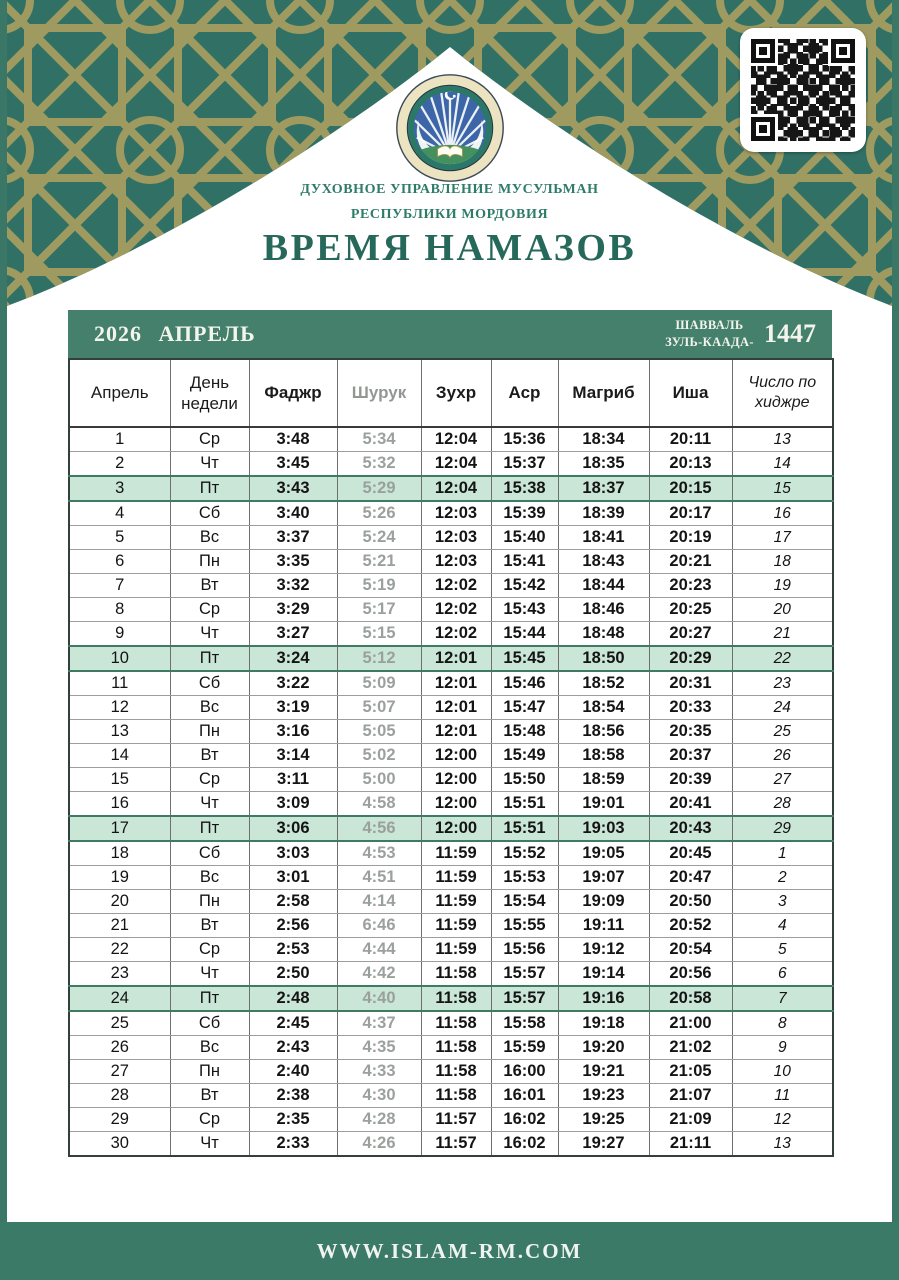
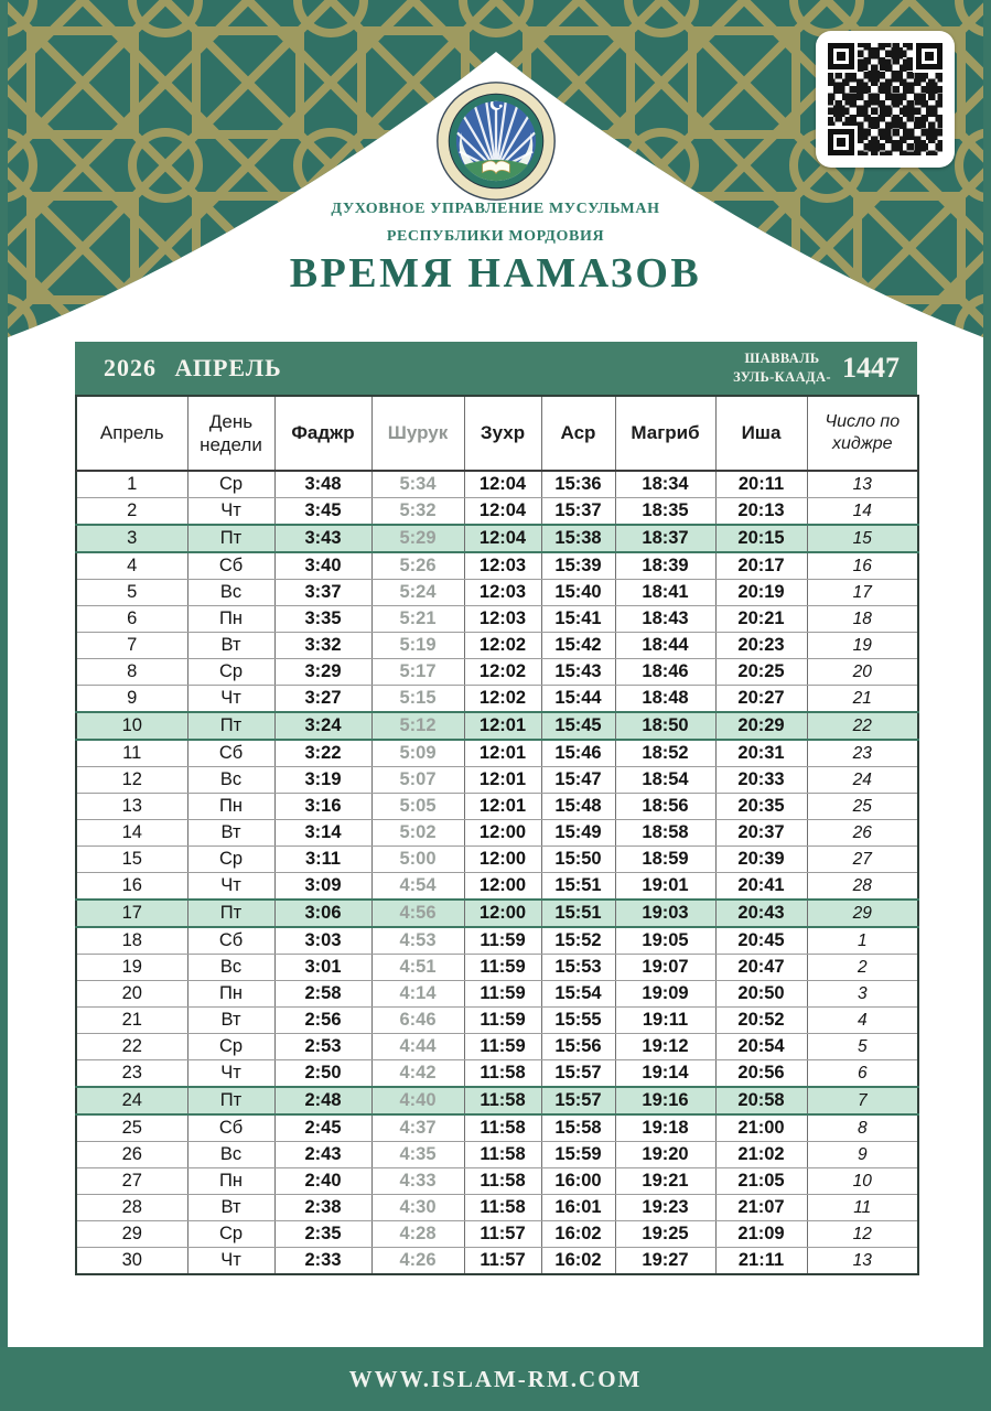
  ДУХОВНОЕ УПРАВЛЕНИЕ МУСУЛЬМАН
  РЕСПУБЛИКИ МОРДОВИЯ
  ВРЕМЯ НАМАЗОВ
  2026 АПРЕЛЬ
  ШАВВАЛЬ
  ЗУЛЬ-КААДА-
  1447
  Апрель	День недели	Фаджр	Шурук	Зухр	Аср	Магриб	Иша	Число по хиджре
  1	Ср	3:48	5:34	12:04	15:36	18:34	20:11	13
  2	Чт	3:45	5:32	12:04	15:37	18:35	20:13	14
  3	Пт	3:43	5:29	12:04	15:38	18:37	20:15	15
  4	Сб	3:40	5:26	12:03	15:39	18:39	20:17	16
  5	Вс	3:37	5:24	12:03	15:40	18:41	20:19	17
  6	Пн	3:35	5:21	12:03	15:41	18:43	20:21	18
  7	Вт	3:32	5:19	12:02	15:42	18:44	20:23	19
  8	Ср	3:29	5:17	12:02	15:43	18:46	20:25	20
  9	Чт	3:27	5:15	12:02	15:44	18:48	20:27	21
  10	Пт	3:24	5:12	12:01	15:45	18:50	20:29	22
  11	Сб	3:22	5:09	12:01	15:46	18:52	20:31	23
  12	Вс	3:19	5:07	12:01	15:47	18:54	20:33	24
  13	Пн	3:16	5:05	12:01	15:48	18:56	20:35	25
  14	Вт	3:14	5:02	12:00	15:49	18:58	20:37	26
  15	Ср	3:11	5:00	12:00	15:50	18:59	20:39	27
- 16	Чт	3:09	4:58	12:00	15:51	19:01	20:41	28
+ 16	Чт	3:09	4:54	12:00	15:51	19:01	20:41	28
  17	Пт	3:06	4:56	12:00	15:51	19:03	20:43	29
  18	Сб	3:03	4:53	11:59	15:52	19:05	20:45	1
  19	Вс	3:01	4:51	11:59	15:53	19:07	20:47	2
  20	Пн	2:58	4:14	11:59	15:54	19:09	20:50	3
  21	Вт	2:56	6:46	11:59	15:55	19:11	20:52	4
  22	Ср	2:53	4:44	11:59	15:56	19:12	20:54	5
  23	Чт	2:50	4:42	11:58	15:57	19:14	20:56	6
  24	Пт	2:48	4:40	11:58	15:57	19:16	20:58	7
  25	Сб	2:45	4:37	11:58	15:58	19:18	21:00	8
  26	Вс	2:43	4:35	11:58	15:59	19:20	21:02	9
  27	Пн	2:40	4:33	11:58	16:00	19:21	21:05	10
  28	Вт	2:38	4:30	11:58	16:01	19:23	21:07	11
  29	Ср	2:35	4:28	11:57	16:02	19:25	21:09	12
  30	Чт	2:33	4:26	11:57	16:02	19:27	21:11	13
  WWW.ISLAM-RM.COM
